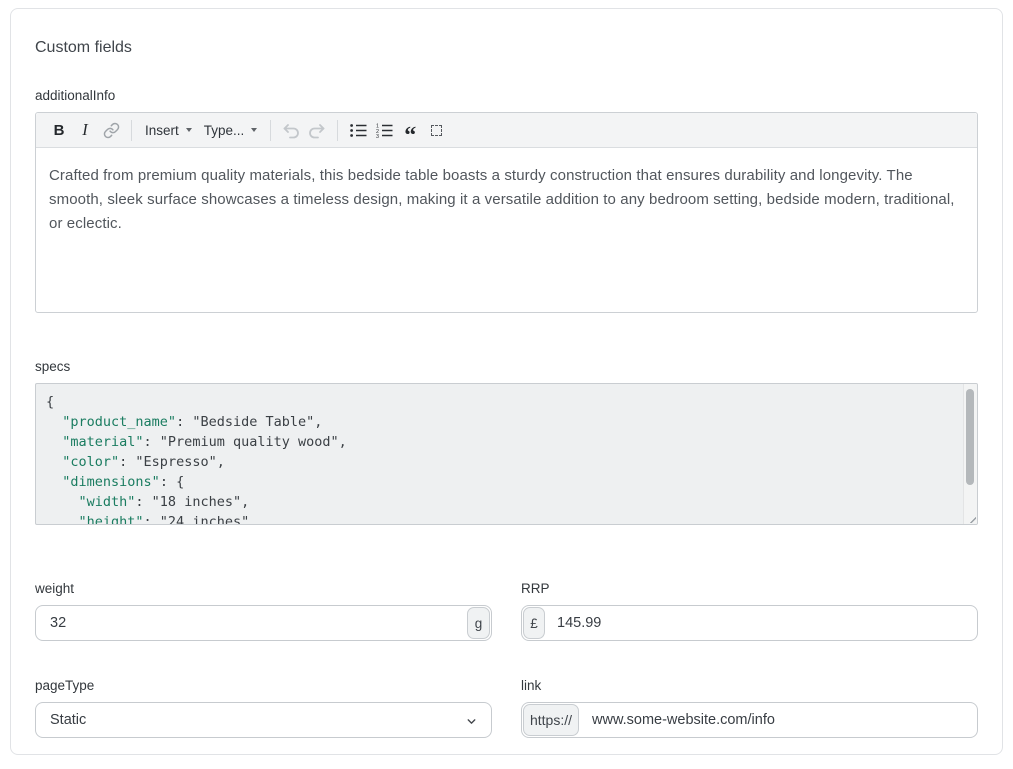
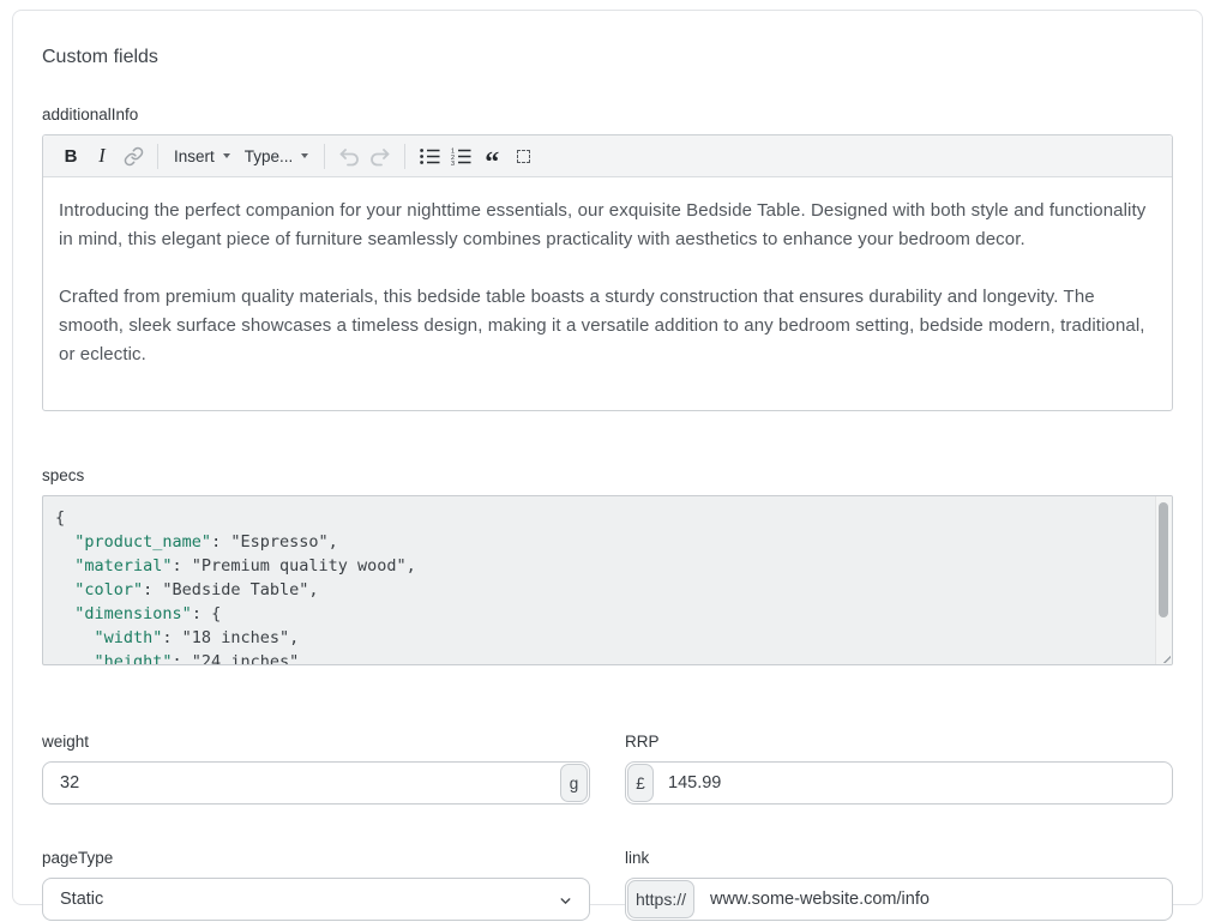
  Custom fields
  additionalInfo
  B
  I
  Insert
  Type...
  “
+ Introducing the perfect companion for your nighttime essentials, our exquisite Bedside Table. Designed with both style and functionality in mind, this elegant piece of furniture seamlessly combines practicality with aesthetics to enhance your bedroom decor.
  Crafted from premium quality materials, this bedside table boasts a sturdy construction that ensures durability and longevity. The smooth, sleek surface showcases a timeless design, making it a versatile addition to any bedroom setting, bedside modern, traditional, or eclectic.
  specs
  {
- "product_name": "Bedside Table",
+ "product_name": "Espresso",
  "material": "Premium quality wood",
- "color": "Espresso",
+ "color": "Bedside Table",
  "dimensions": {
  "width": "18 inches",
  "height": "24 inches",
  weight
  32
  g
  RRP
  £
  145.99
  pageType
  Static
  link
  https://
  www.some-website.com/info
